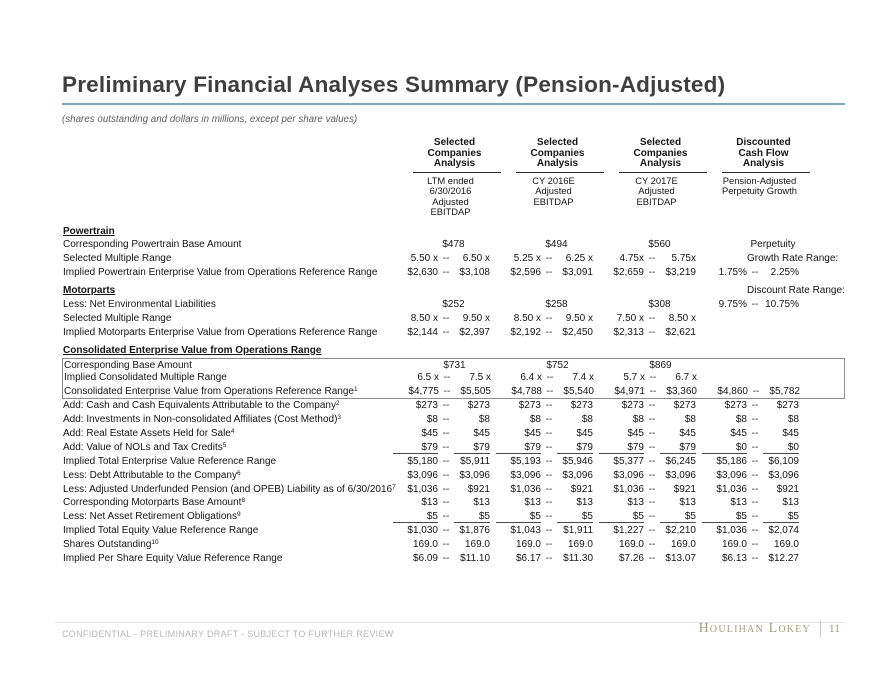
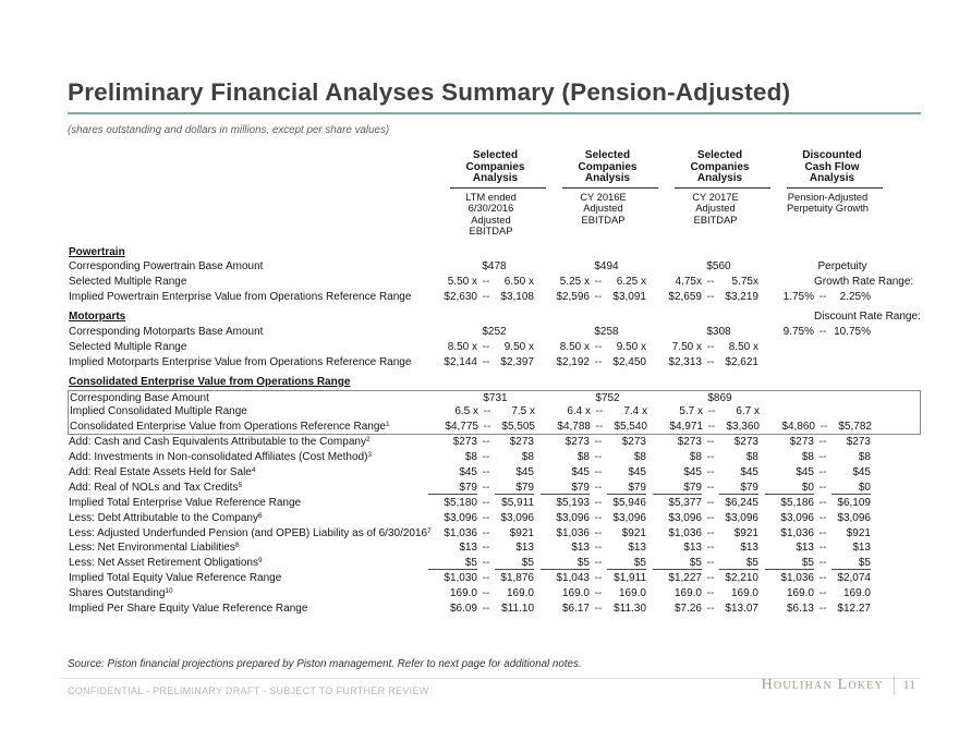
  Preliminary Financial Analyses Summary (Pension-Adjusted)
  (shares outstanding and dollars in millions, except per share values)
  Selected
  Companies
  Analysis
  LTM ended 6/30/2016
  Adjusted EBITDAP
  Selected
  Companies
  Analysis
  CY 2016E
  Adjusted EBITDAP
  Selected
  Companies
  Analysis
  CY 2017E
  Adjusted EBITDAP
  Discounted
  Cash Flow
  Analysis
  Pension-Adjusted
  Perpetuity Growth
  Powertrain
  Corresponding Powertrain Base Amount
  $478
  $494
  $560
  Perpetuity
  Selected Multiple Range
  5.50 x
  --
  6.50 x
  5.25 x
  --
  6.25 x
  4.75x
  --
  5.75x
  Growth Rate Range:
  Implied Powertrain Enterprise Value from Operations Reference Range
  $2,630
  --
  $3,108
  $2,596
  --
  $3,091
  $2,659
  --
  $3,219
  1.75%
  --
  2.25%
  Motorparts
  Discount Rate Range:
- Less: Net Environmental Liabilities
+ Corresponding Motorparts Base Amount
  $252
  $258
  $308
  9.75%
  --
  10.75%
  Selected Multiple Range
  8.50 x
  --
  9.50 x
  8.50 x
  --
  9.50 x
  7.50 x
  --
  8.50 x
  Implied Motorparts Enterprise Value from Operations Reference Range
  $2,144
  --
  $2,397
  $2,192
  --
  $2,450
  $2,313
  --
  $2,621
  Consolidated Enterprise Value from Operations Range
  Corresponding Base Amount
  $731
  $752
  $869
  Implied Consolidated Multiple Range
  6.5 x
  --
  7.5 x
  6.4 x
  --
  7.4 x
  5.7 x
  --
  6.7 x
  Consolidated Enterprise Value from Operations Reference Range
  $4,775
  --
  $5,505
  $4,788
  --
  $5,540
  $4,971
  --
  $3,360
  $4,860
  --
  $5,782
  Add: Cash and Cash Equivalents Attributable to the Company
  $273
  --
  $273
  $273
  --
  $273
  $273
  --
  $273
  $273
  --
  $273
  Add: Investments in Non-consolidated Affiliates (Cost Method)
  $8
  --
  $8
  $8
  --
  $8
  $8
  --
  $8
  $8
  --
  $8
  Add: Real Estate Assets Held for Sale
  $45
  --
  $45
  $45
  --
  $45
  $45
  --
  $45
  $45
  --
  $45
- Add: Value of NOLs and Tax Credits
+ Add: Real of NOLs and Tax Credits
  $79
  --
  $79
  $79
  --
  $79
  $79
  --
  $79
  $0
  --
  $0
  Implied Total Enterprise Value Reference Range
  $5,180
  --
  $5,911
  $5,193
  --
  $5,946
  $5,377
  --
  $6,245
  $5,186
  --
  $6,109
  Less: Debt Attributable to the Company
  $3,096
  --
  $3,096
  $3,096
  --
  $3,096
  $3,096
  --
  $3,096
  $3,096
  --
  $3,096
  Less: Adjusted Underfunded Pension (and OPEB) Liability as of 6/30/2016
  $1,036
  --
  $921
  $1,036
  --
  $921
  $1,036
  --
  $921
  $1,036
  --
  $921
- Corresponding Motorparts Base Amount
+ Less: Net Environmental Liabilities
  $13
  --
  $13
  $13
  --
  $13
  $13
  --
  $13
  $13
  --
  $13
  Less: Net Asset Retirement Obligations
  $5
  --
  $5
  $5
  --
  $5
  $5
  --
  $5
  $5
  --
  $5
  Implied Total Equity Value Reference Range
  $1,030
  --
  $1,876
  $1,043
  --
  $1,911
  $1,227
  --
  $2,210
  $1,036
  --
  $2,074
  Shares Outstanding
  169.0
  --
  169.0
  169.0
  --
  169.0
  169.0
  --
  169.0
  169.0
  --
  169.0
  Implied Per Share Equity Value Reference Range
  $6.09
  --
  $11.10
  $6.17
  --
  $11.30
  $7.26
  --
  $13.07
  $6.13
  --
  $12.27
+ Source: Piston financial projections prepared by Piston management. Refer to next page for additional notes.
  CONFIDENTIAL - PRELIMINARY DRAFT - SUBJECT TO FURTHER REVIEW
  Houlihan Lokey
  11
